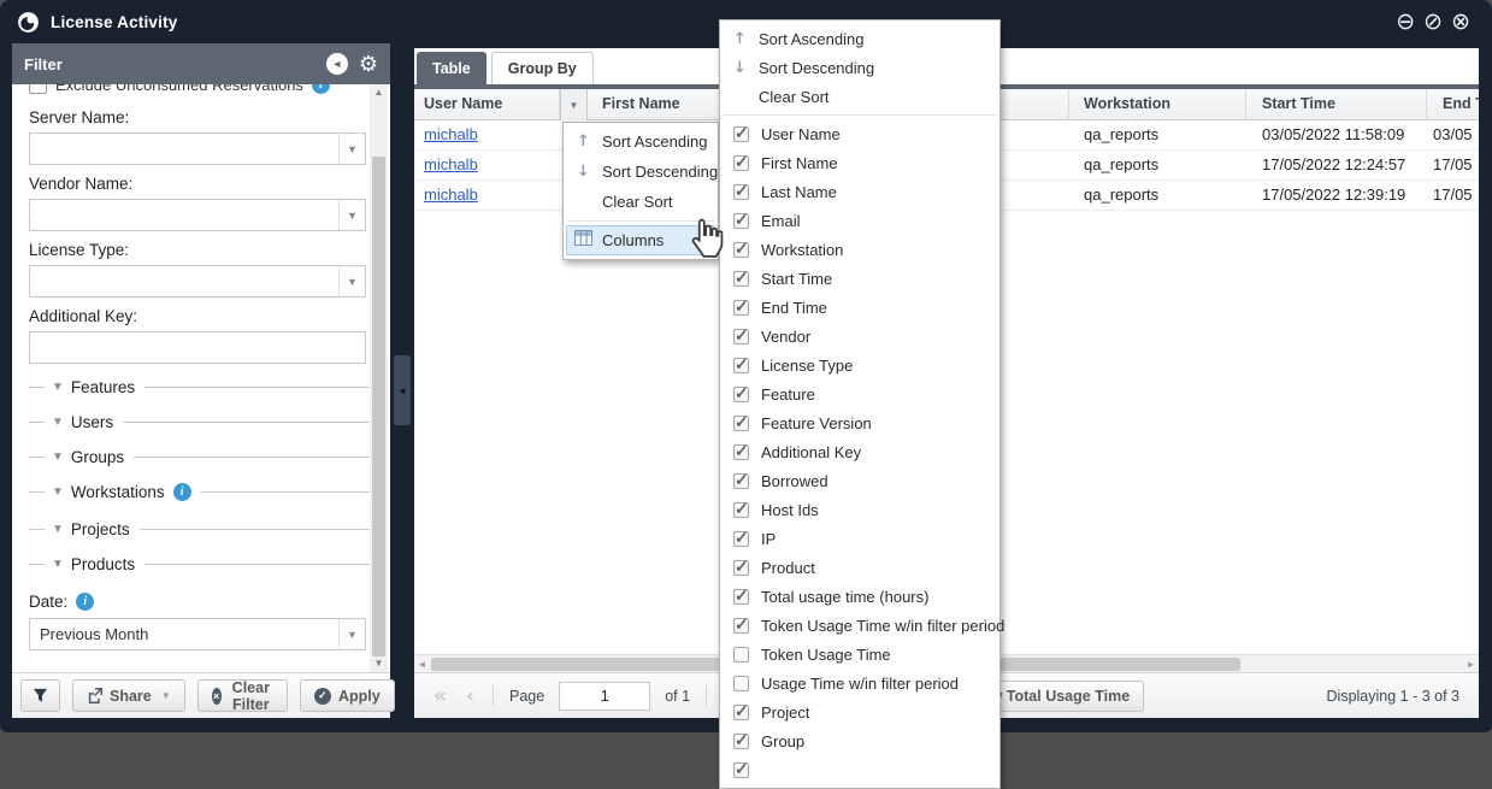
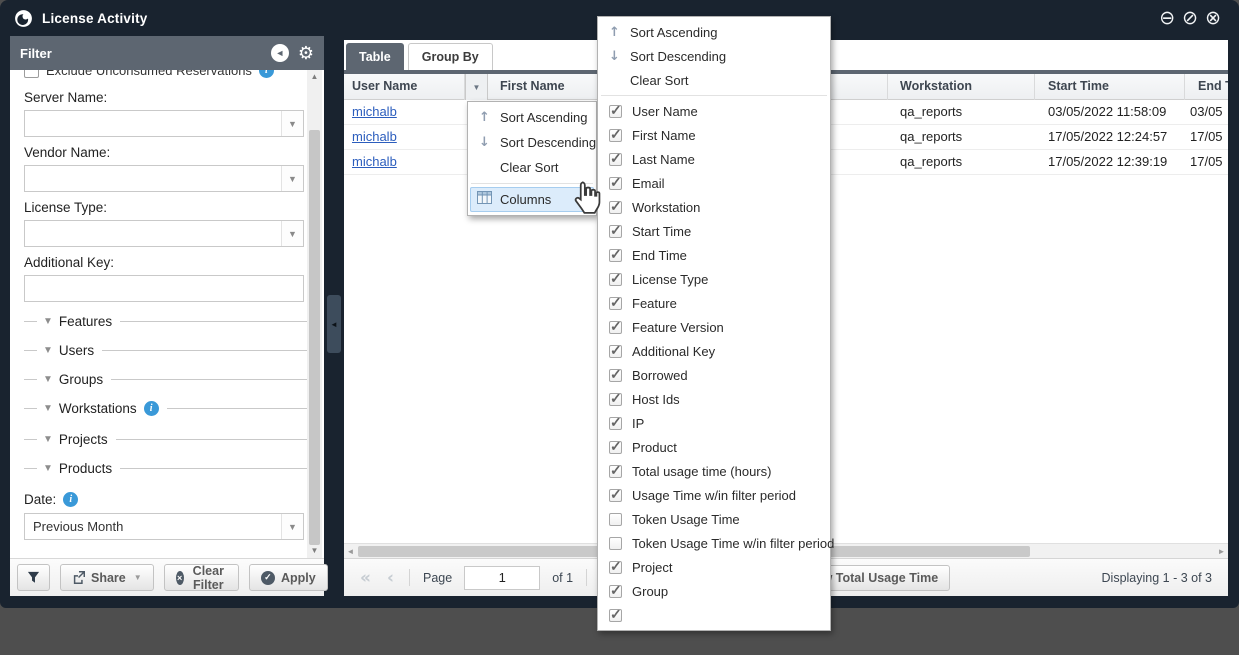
  License Activity
  ⊖
  ⊘
  ⊗
  Filter
  ◄
  ⚙
  Exclude Unconsumed Reservations
  i
  Server Name:
  ▼
  Vendor Name:
  ▼
  License Type:
  ▼
  Additional Key:
  ▼
  Features
  ▼
  Users
  ▼
  Groups
  ▼
  Workstations
  i
  ▼
  Projects
  ▼
  Products
  Date:
  i
  Previous Month
  ▼
  ▲
  ▼
  Share
  ▼
  ×
  Clear Filter
  ✓
  Apply
  ◄
  Table
  Group By
  User Name
  ▼
  First Name
  Workstation
  Start Time
  michalb
  qa_reports
  03/05/2022 11:58:09
  03/05
  michalb
  qa_reports
  17/05/2022 12:24:57
  17/05
  michalb
  qa_reports
  17/05/2022 12:39:19
  17/05
  ◄
  ►
  «
  ‹
  Page
  1
  of 1
  Total Usage Time
  Displaying 1 - 3 of 3
  ↑
  Sort Ascending
  ↓
  Sort Descending
  Clear Sort
  Columns
  ↑
  Sort Ascending
  ↓
  Sort Descending
  Clear Sort
  User Name
  First Name
  Last Name
  Email
  Workstation
  Start Time
  End Time
- Vendor
  License Type
  Feature
  Feature Version
  Additional Key
  Borrowed
  Host Ids
  IP
  Product
  Total usage time (hours)
- Token Usage Time w/in filter period
+ Usage Time w/in filter period
  Token Usage Time
- Usage Time w/in filter period
+ Token Usage Time w/in filter period
  Project
  Group
